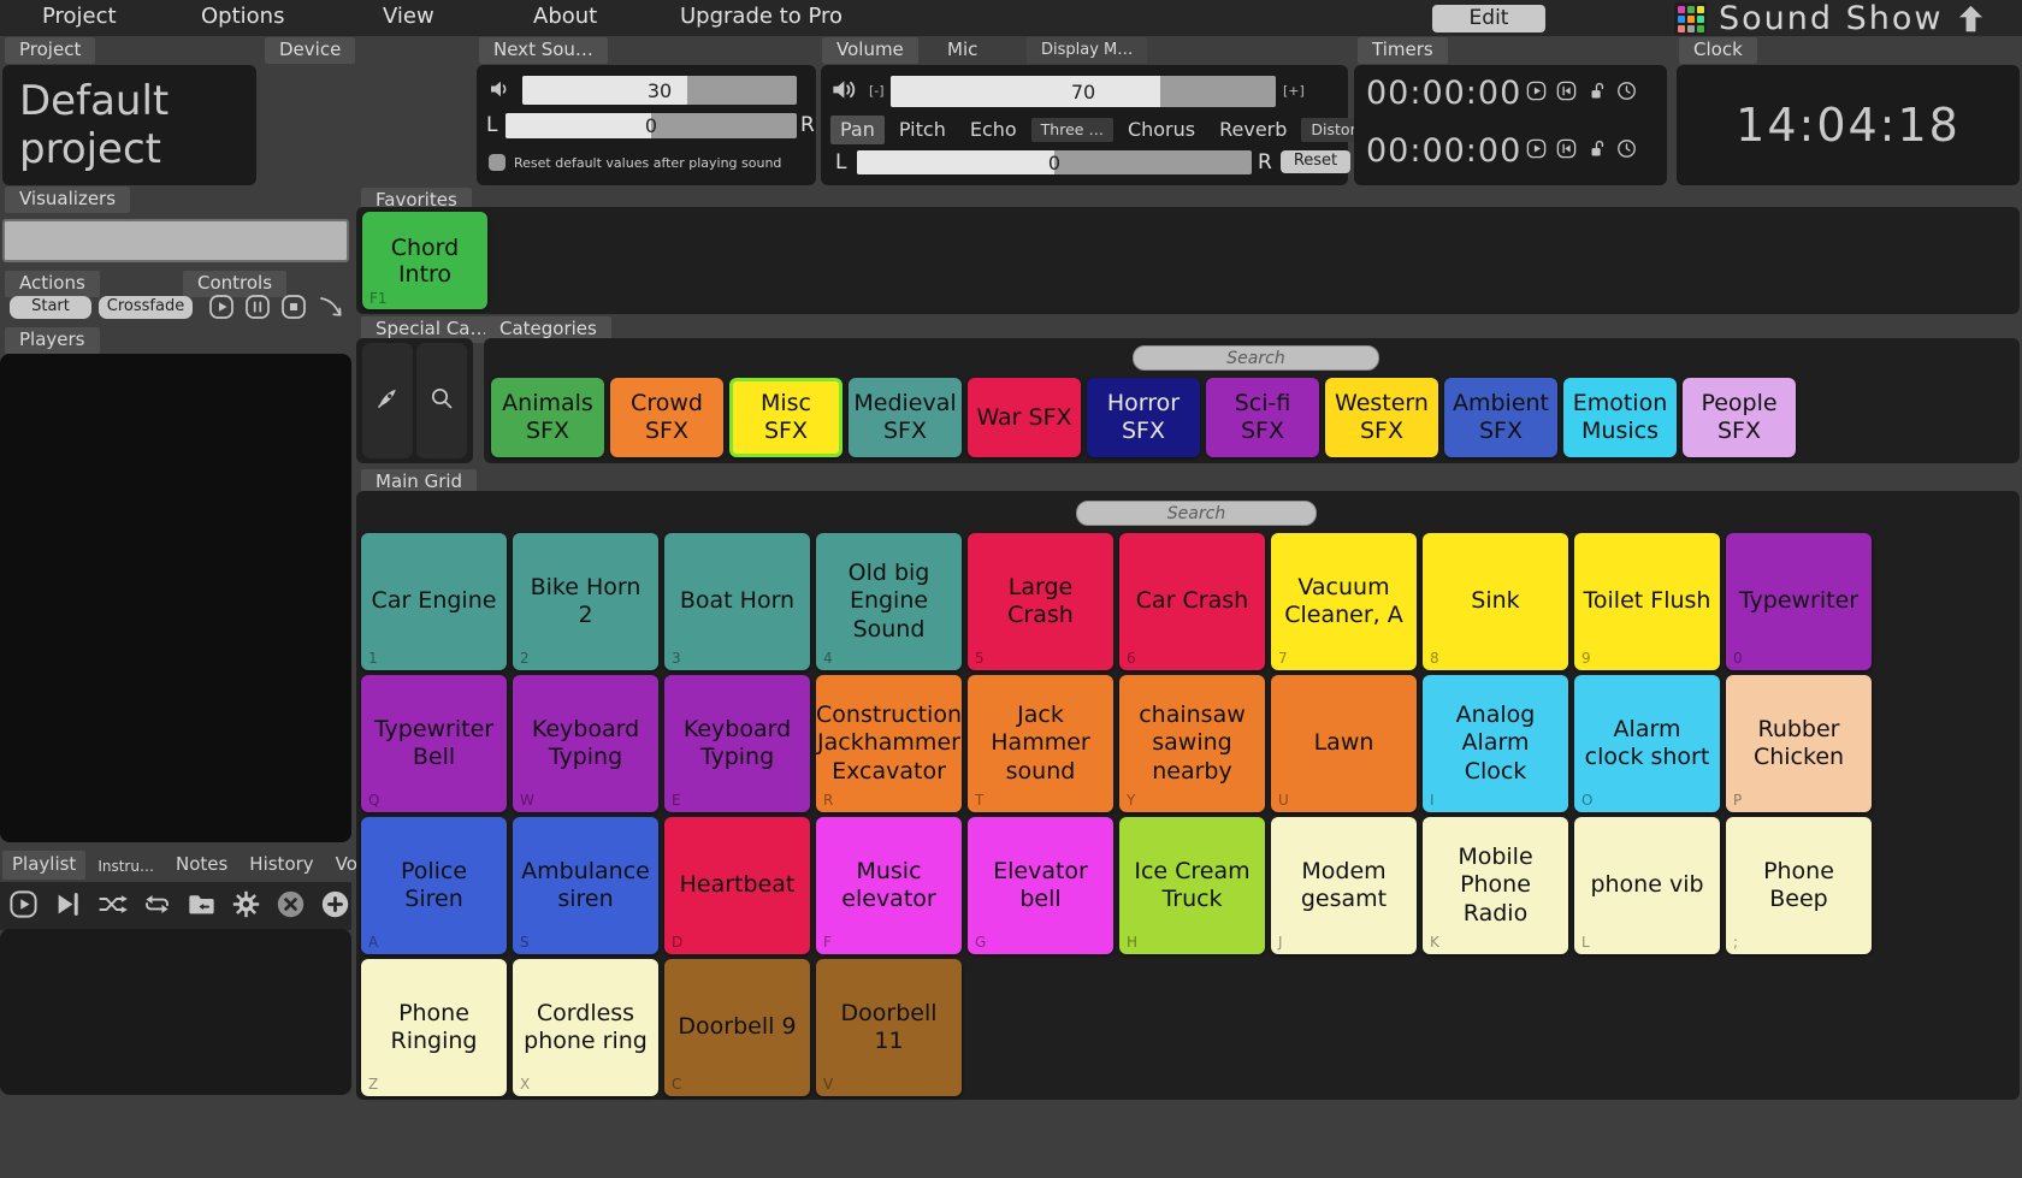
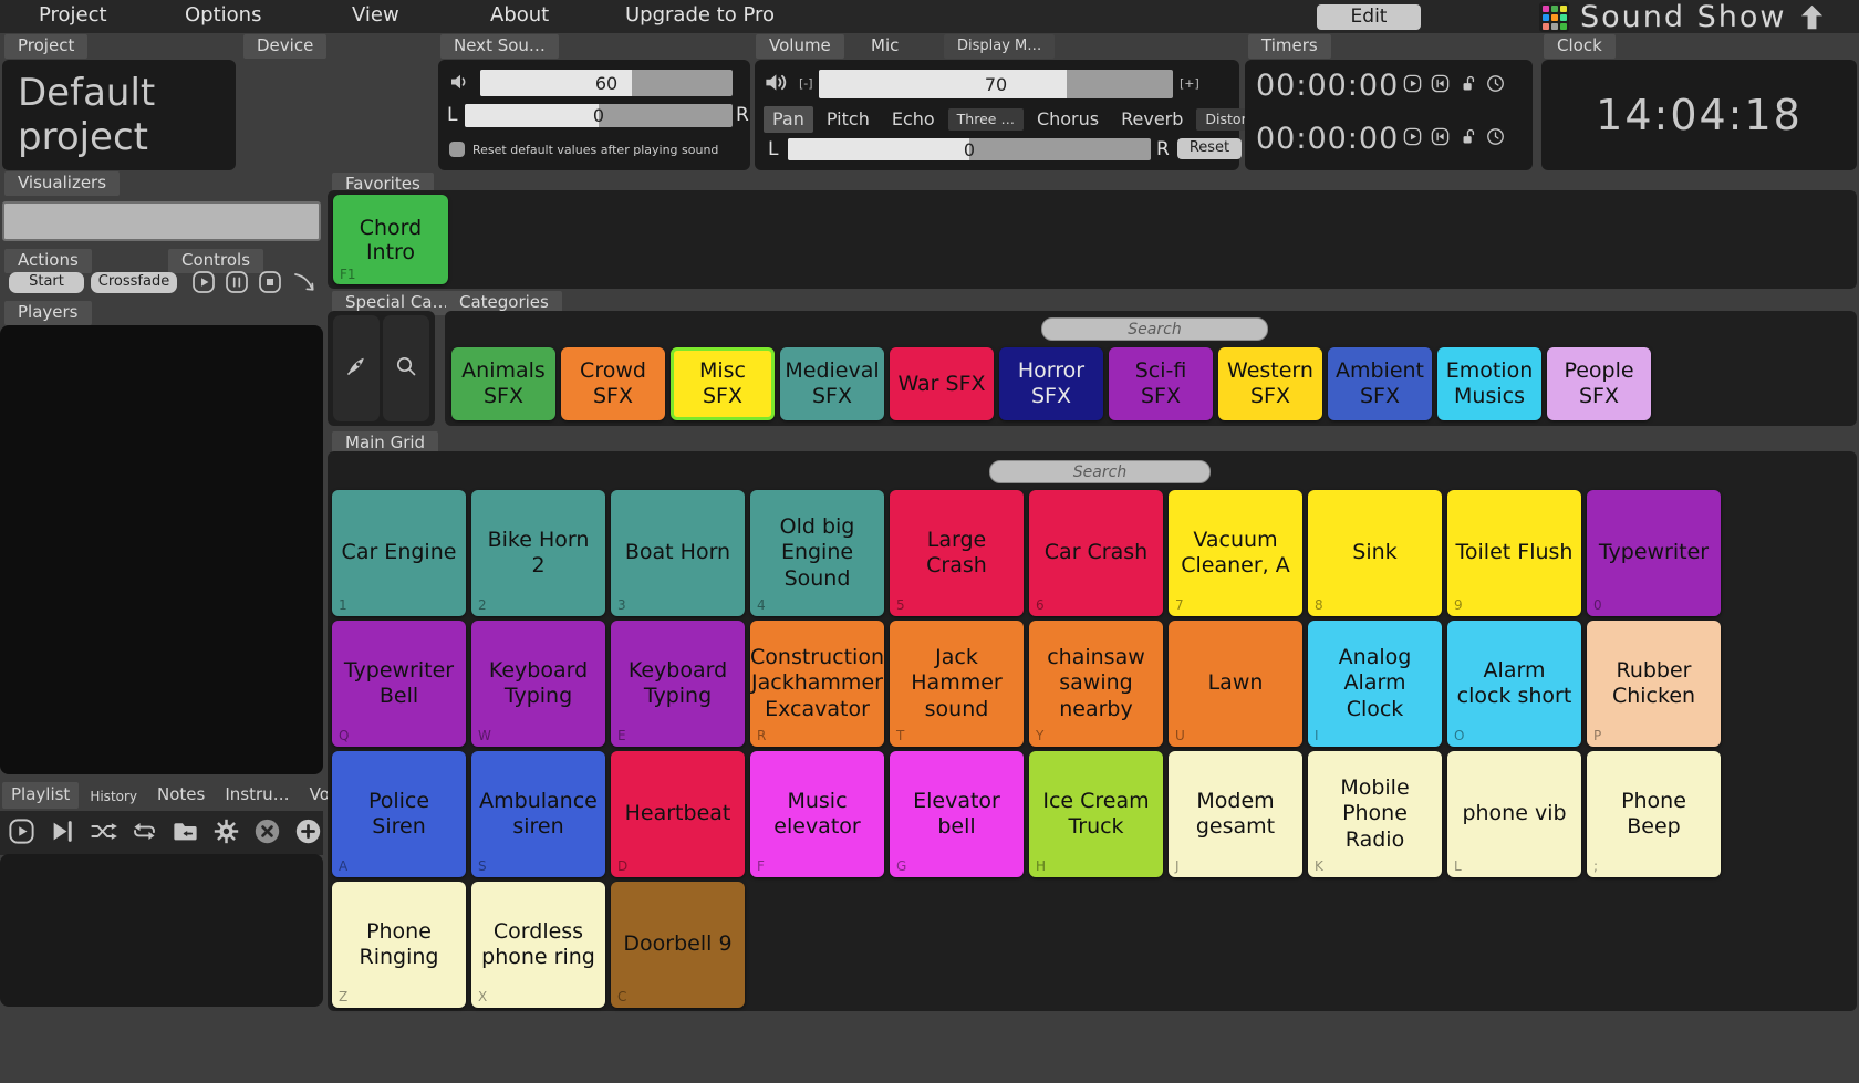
  Project
  Options
  View
  About
  Upgrade to Pro
  Edit
  Sound Show
  Project
  Device
  Next Sou…
  Volume
  Mic
  Display M…
  Timers
  Clock
  Default project
- 30
+ 60
  L
  0
  R
  Reset default values after playing sound
  [-]
  70
  [+]
  Pan
  Pitch
  Echo
  Three …
  Chorus
  Reverb
  L
  0
  R
  Reset
  00:00:00
  00:00:00
  14:04:18
  Visualizers
  Actions
  Controls
  Start
  Crossfade
  Players
  Playlist
- Instru…
+ History
  Notes
- History
+ Instru…
  Favorites
  Chord Intro
  F1
  Special Ca…
  Categories
  Search
  Animals SFX
  Crowd SFX
  Misc SFX
  Medieval SFX
  War SFX
  Horror SFX
  Sci-fi SFX
  Western SFX
  Ambient SFX
  Emotion Musics
  People SFX
  Main Grid
  Search
  Car Engine
  1
  Bike Horn 2
  2
  Boat Horn
  3
  Old big Engine Sound
  4
  Large Crash
  5
  Car Crash
  6
  Vacuum Cleaner, A
  7
  Sink
  8
  Toilet Flush
  9
  Typewriter
  0
  Typewriter Bell
  Q
  Keyboard Typing
  W
  Keyboard Typing
  E
  Construction Jackhammer Excavator
  R
  Jack Hammer sound
  T
  chainsaw sawing nearby
  Y
  Lawn
  U
  Analog Alarm Clock
  I
  Alarm clock short
  O
  Rubber Chicken
  P
  Police Siren
  A
  Ambulance siren
  S
  Heartbeat
  D
  Music elevator
  F
  Elevator bell
  G
  Ice Cream Truck
  H
  Modem gesamt
  J
  Mobile Phone Radio
  K
  phone vib
  L
  Phone Beep
  ;
  Phone Ringing
  Z
  Cordless phone ring
  X
  Doorbell 9
  C
- Doorbell 11
- V
